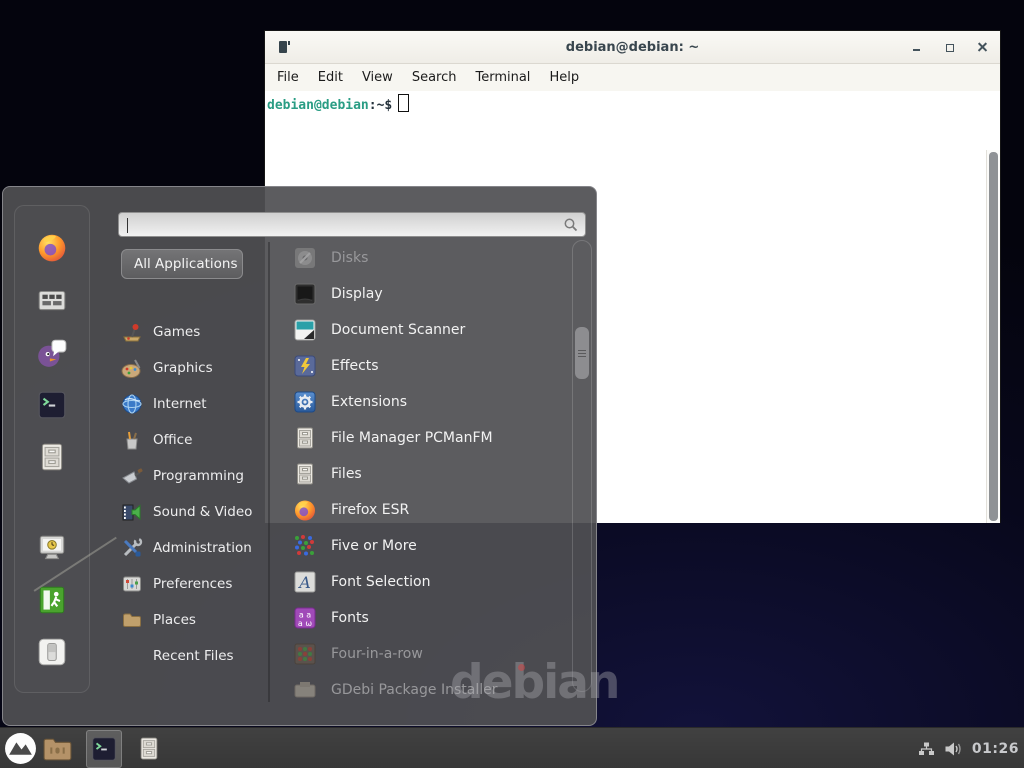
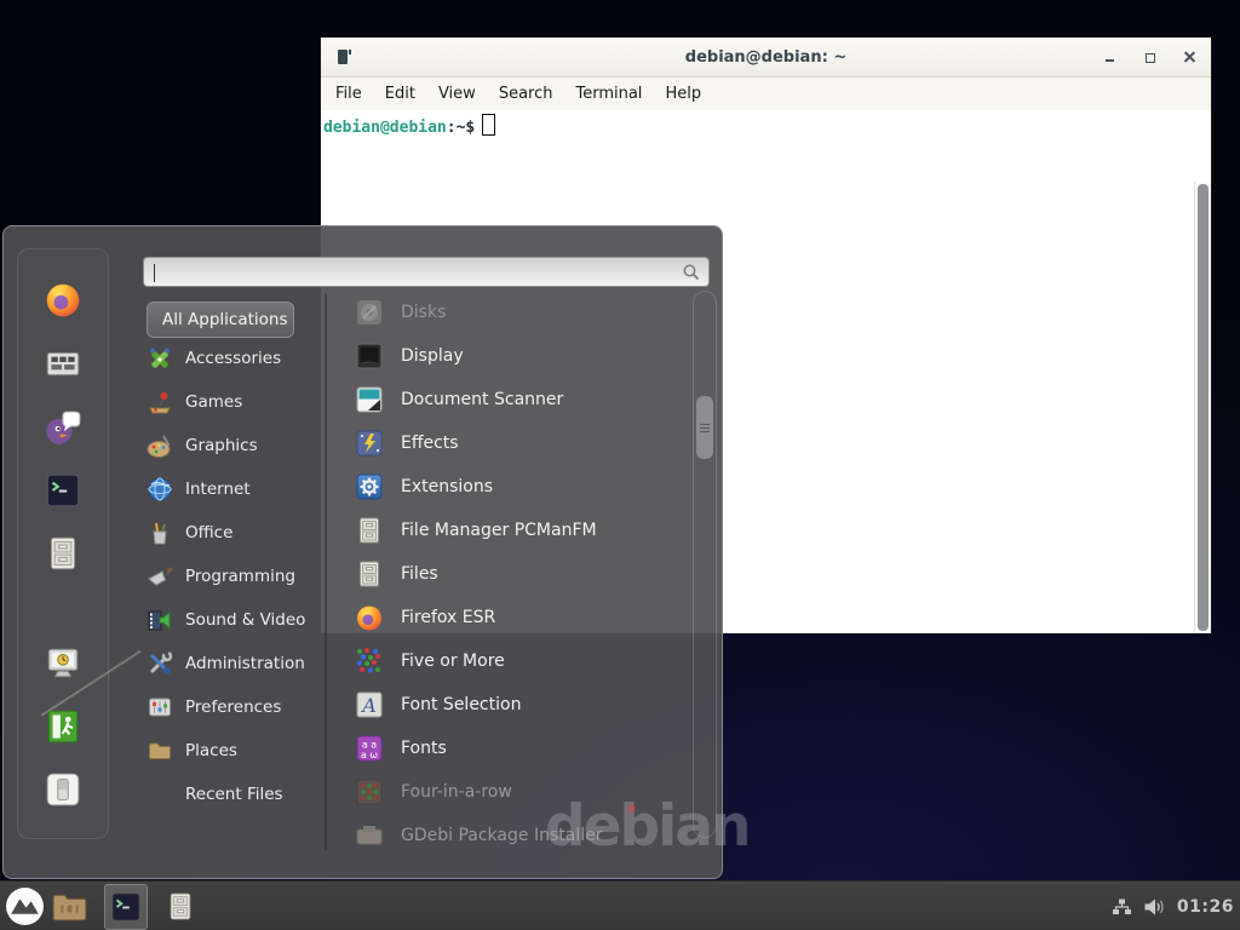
  debian@debian: ~
  File
  Edit
  View
  Search
  Terminal
  Help
  debian@debian:~$
  All Applications
+ Accessories
  Games
  Graphics
  Internet
  Office
  Programming
  Sound & Video
  Administration
  Preferences
  Places
  Recent Files
  Disks
  Display
  Document Scanner
  Effects
  Extensions
  File Manager PCManFM
  Files
  Firefox ESR
  Five or More
  A
  Font Selection
  a a
  a ω
  Fonts
  Four-in-a-row
  GDebi Package Installer
  debian
  01:26
